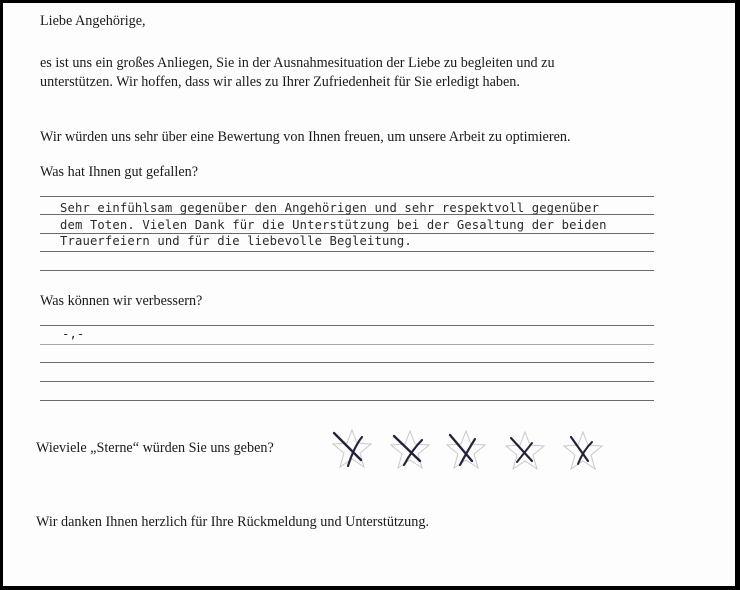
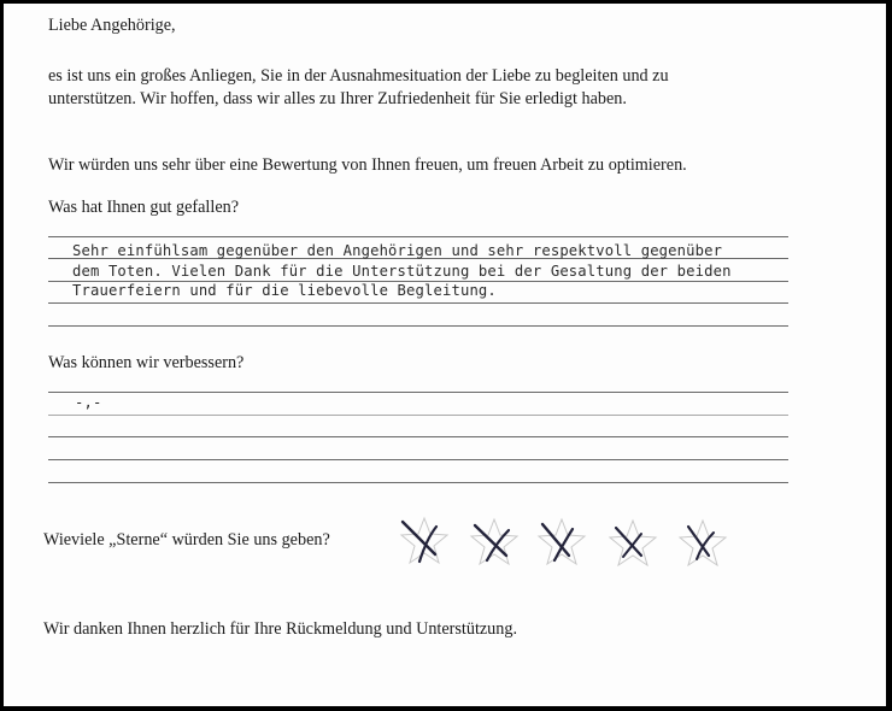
  Liebe Angehörige,
  es ist uns ein großes Anliegen, Sie in der Ausnahmesituation der Liebe zu begleiten und zu
  unterstützen. Wir hoffen, dass wir alles zu Ihrer Zufriedenheit für Sie erledigt haben.
- Wir würden uns sehr über eine Bewertung von Ihnen freuen, um unsere Arbeit zu optimieren.
+ Wir würden uns sehr über eine Bewertung von Ihnen freuen, um freuen Arbeit zu optimieren.
  Was hat Ihnen gut gefallen?
  Sehr einfühlsam gegenüber den Angehörigen und sehr respektvoll gegenüber
  dem Toten. Vielen Dank für die Unterstützung bei der Gesaltung der beiden
  Trauerfeiern und für die liebevolle Begleitung.
  Was können wir verbessern?
  -,-
  Wieviele „Sterne“ würden Sie uns geben?
  Wir danken Ihnen herzlich für Ihre Rückmeldung und Unterstützung.
